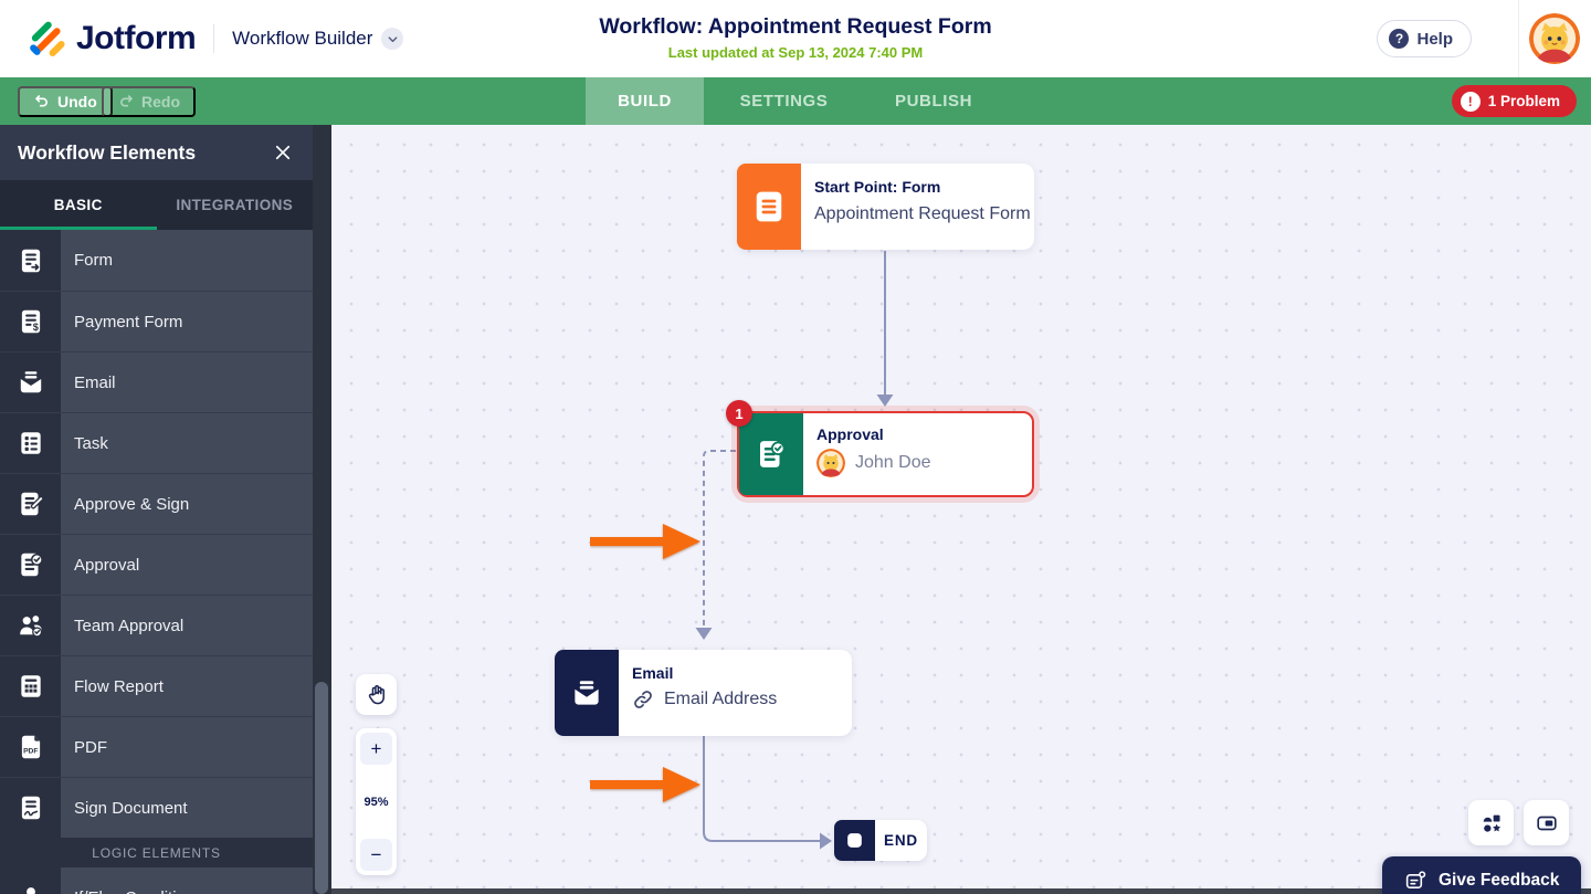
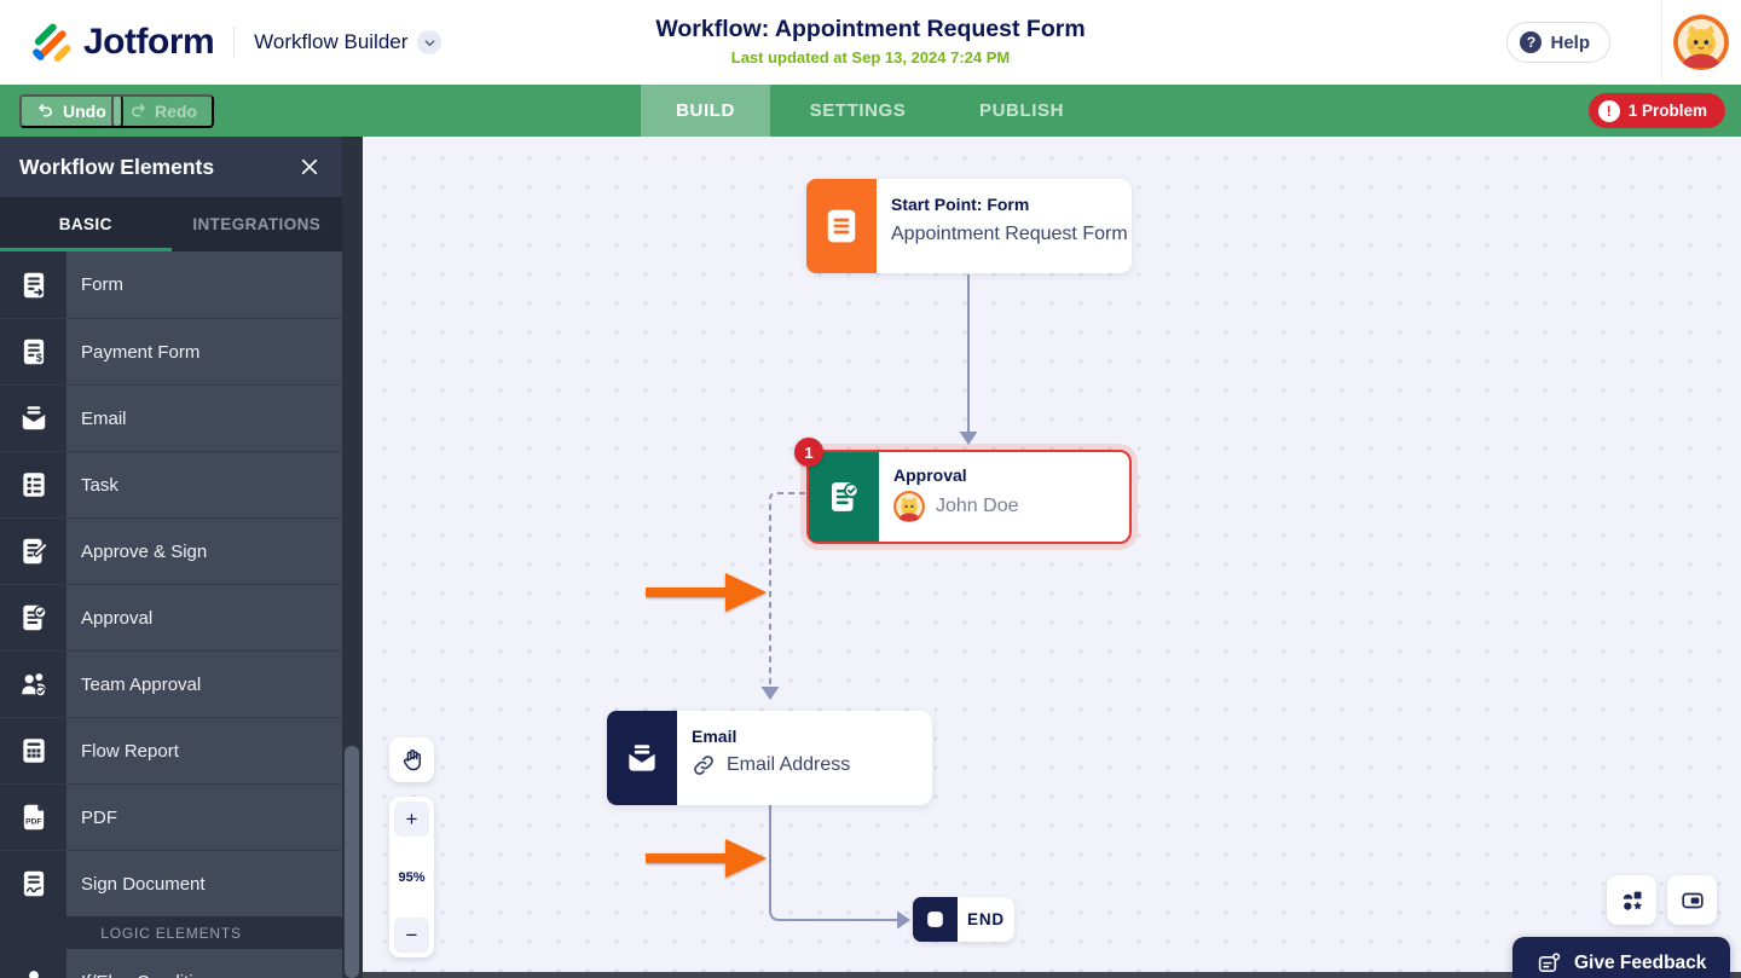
  Jotform
  Workflow Builder
  Workflow: Appointment Request Form
- Last updated at Sep 13, 2024 7:40 PM
+ Last updated at Sep 13, 2024 7:24 PM
  ?
  Help
  Undo
  Redo
  BUILD
  SETTINGS
  PUBLISH
  !
  1 Problem
  Workflow Elements
  BASIC
  INTEGRATIONS
  Form
  $
  Payment Form
  Email
  Task
  Approve & Sign
  Approval
  Team Approval
  Flow Report
  PDF
  Sign Document
  LOGIC ELEMENTS
  Start Point: Form
  Appointment Request Form
  1
  Approval
  John Doe
  Email
  Email Address
  END
  +
  95%
  −
  Give Feedback
